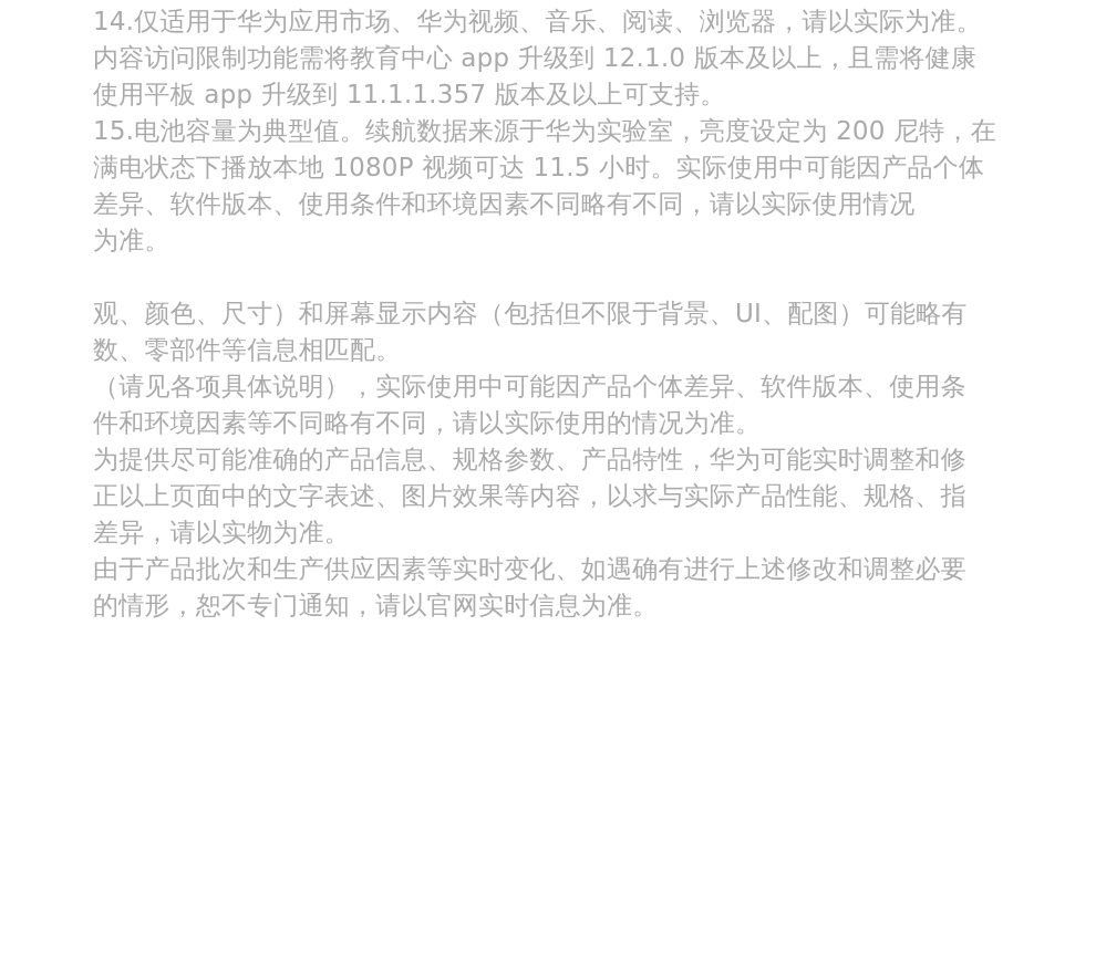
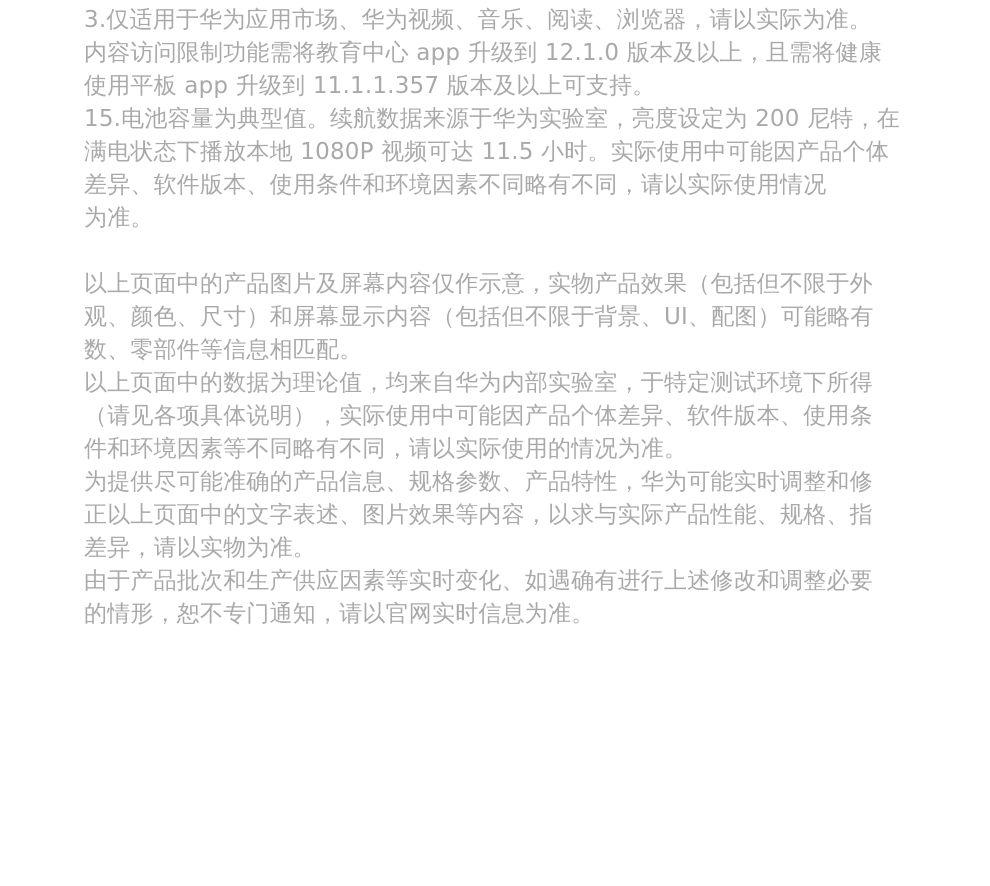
- 14.仅适用于华为应用市场、华为视频、音乐、阅读、浏览器，请以实际为准。
+ 3.仅适用于华为应用市场、华为视频、音乐、阅读、浏览器，请以实际为准。
  内容访问限制功能需将教育中心 app 升级到 12.1.0 版本及以上，且需将健康
  使用平板 app 升级到 11.1.1.357 版本及以上可支持。
  15.电池容量为典型值。续航数据来源于华为实验室，亮度设定为 200 尼特，在
  满电状态下播放本地 1080P 视频可达 11.5 小时。实际使用中可能因产品个体
  差异、软件版本、使用条件和环境因素不同略有不同，请以实际使用情况
  为准。
+ 以上页面中的产品图片及屏幕内容仅作示意，实物产品效果（包括但不限于外
  观、颜色、尺寸）和屏幕显示内容（包括但不限于背景、UI、配图）可能略有
  数、零部件等信息相匹配。
+ 以上页面中的数据为理论值，均来自华为内部实验室，于特定测试环境下所得
  （请见各项具体说明），实际使用中可能因产品个体差异、软件版本、使用条
  件和环境因素等不同略有不同，请以实际使用的情况为准。
  为提供尽可能准确的产品信息、规格参数、产品特性，华为可能实时调整和修
  正以上页面中的文字表述、图片效果等内容，以求与实际产品性能、规格、指
  差异，请以实物为准。
  由于产品批次和生产供应因素等实时变化、如遇确有进行上述修改和调整必要
  的情形，恕不专门通知，请以官网实时信息为准。
